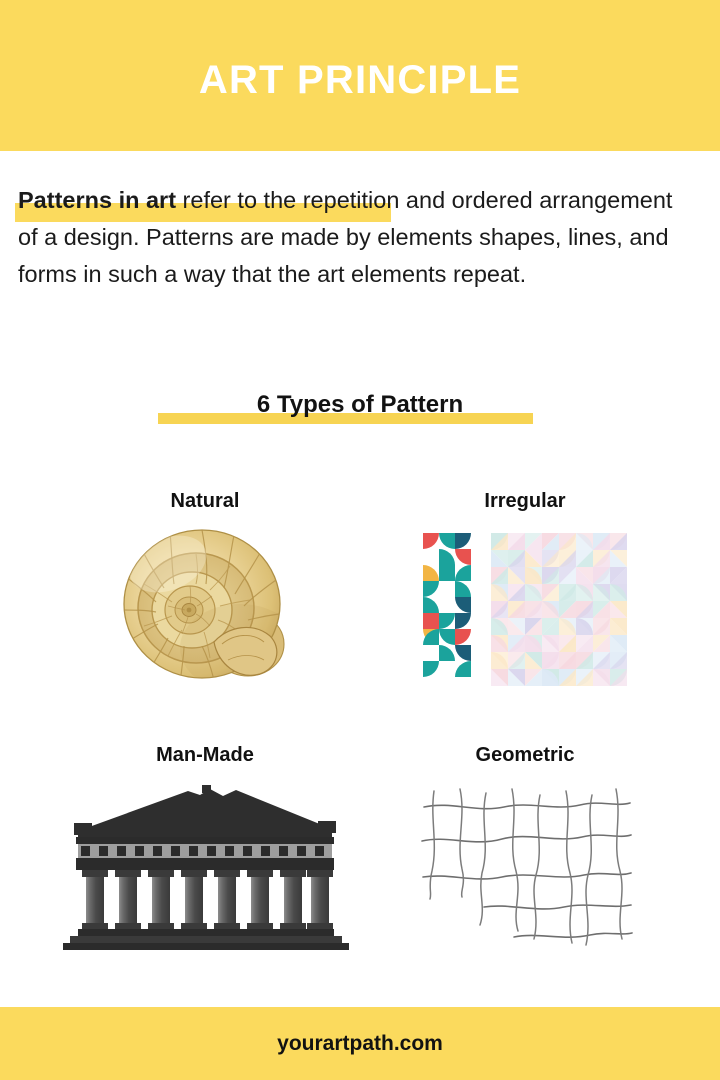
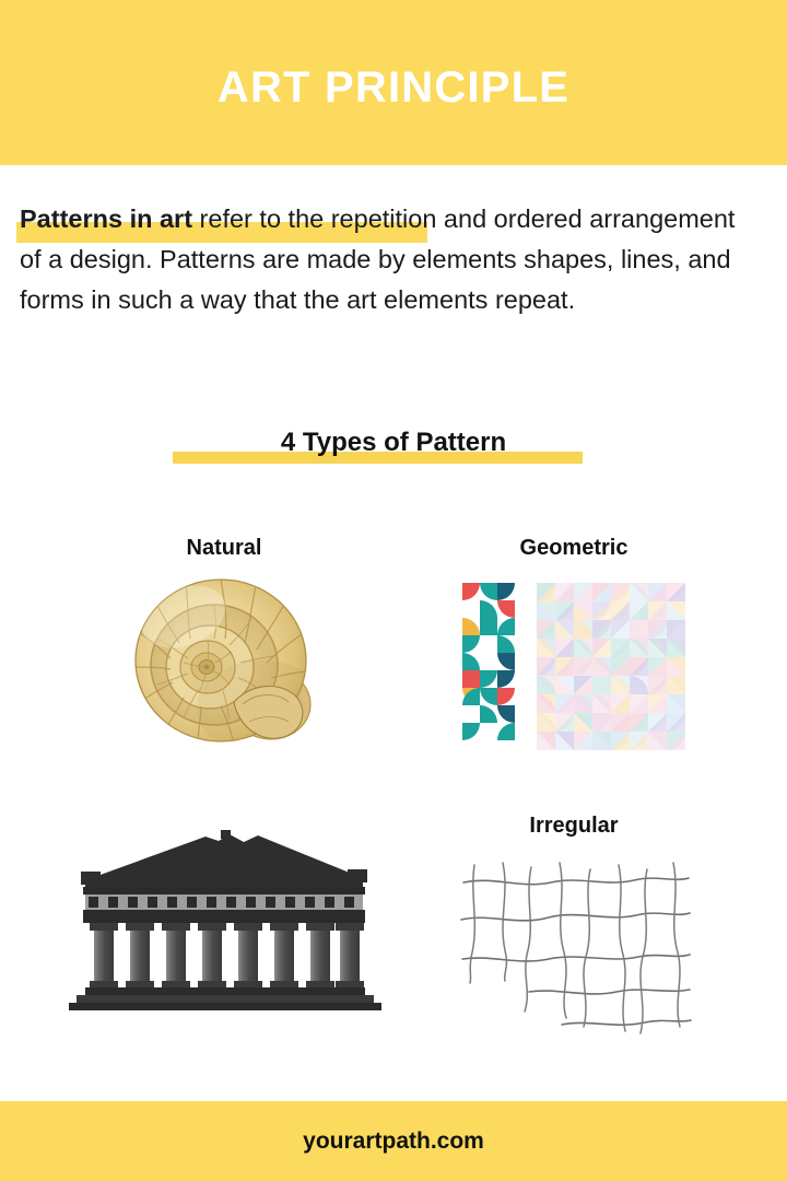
  ART PRINCIPLE
  Patterns in art refer to the repetition and ordered arrangement of a design. Patterns are made by elements shapes, lines, and forms in such a way that the art elements repeat.
- 6 Types of Pattern
+ 4 Types of Pattern
  Natural
- Irregular
+ Geometric
- Man-Made
- Geometric
+ Irregular
  yourartpath.com
